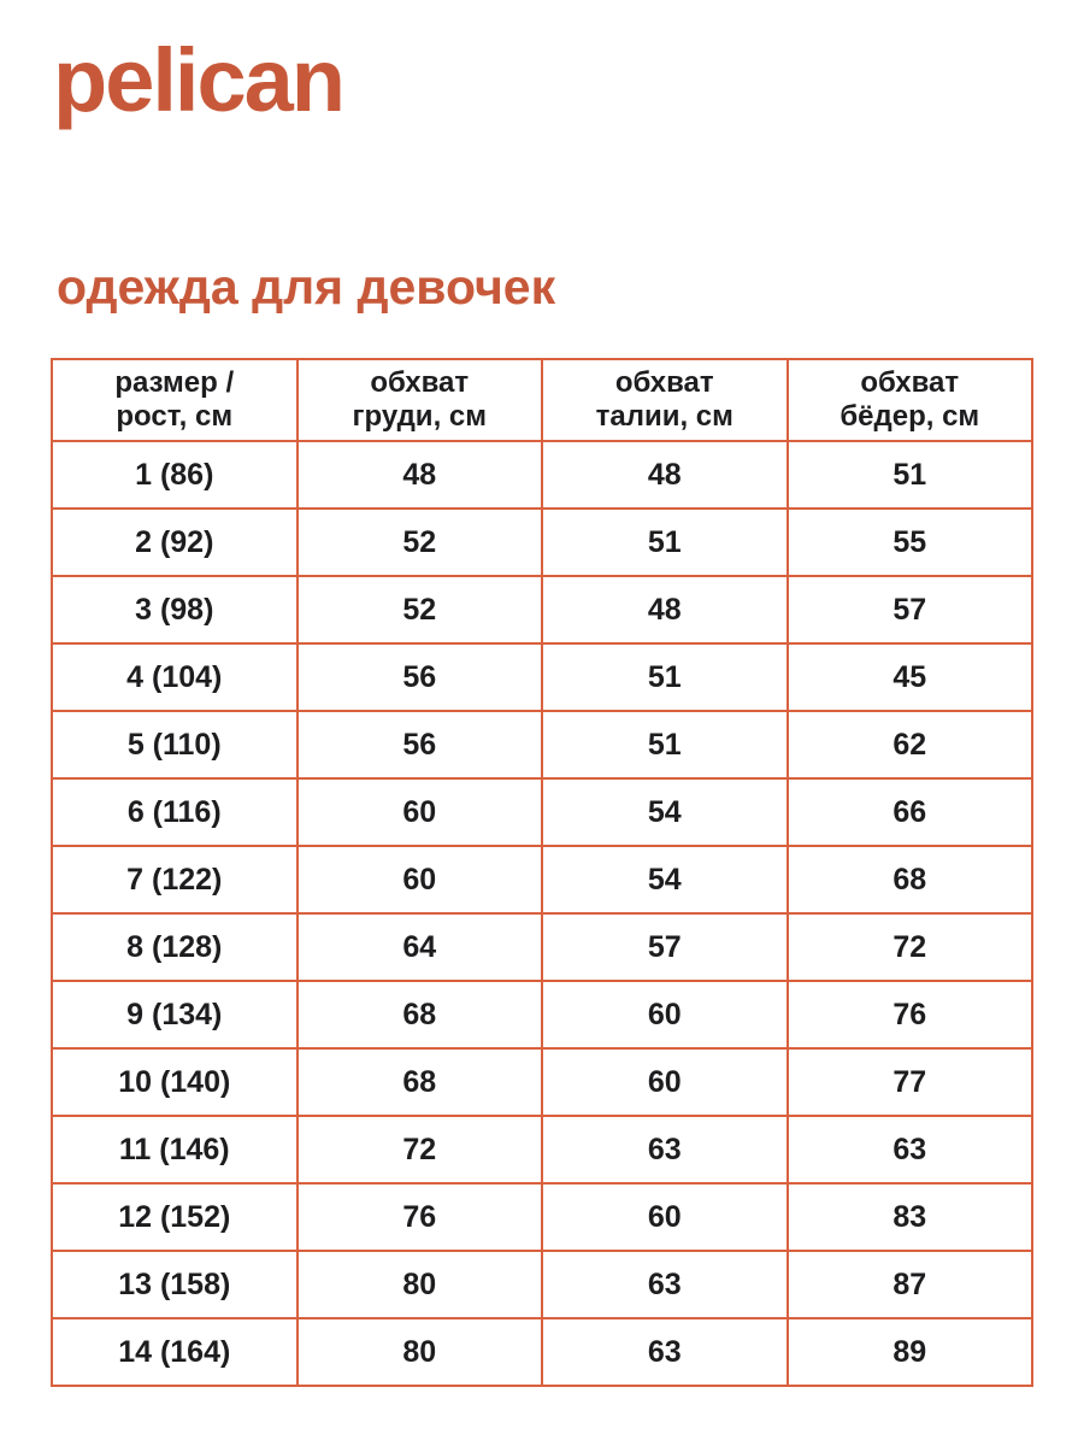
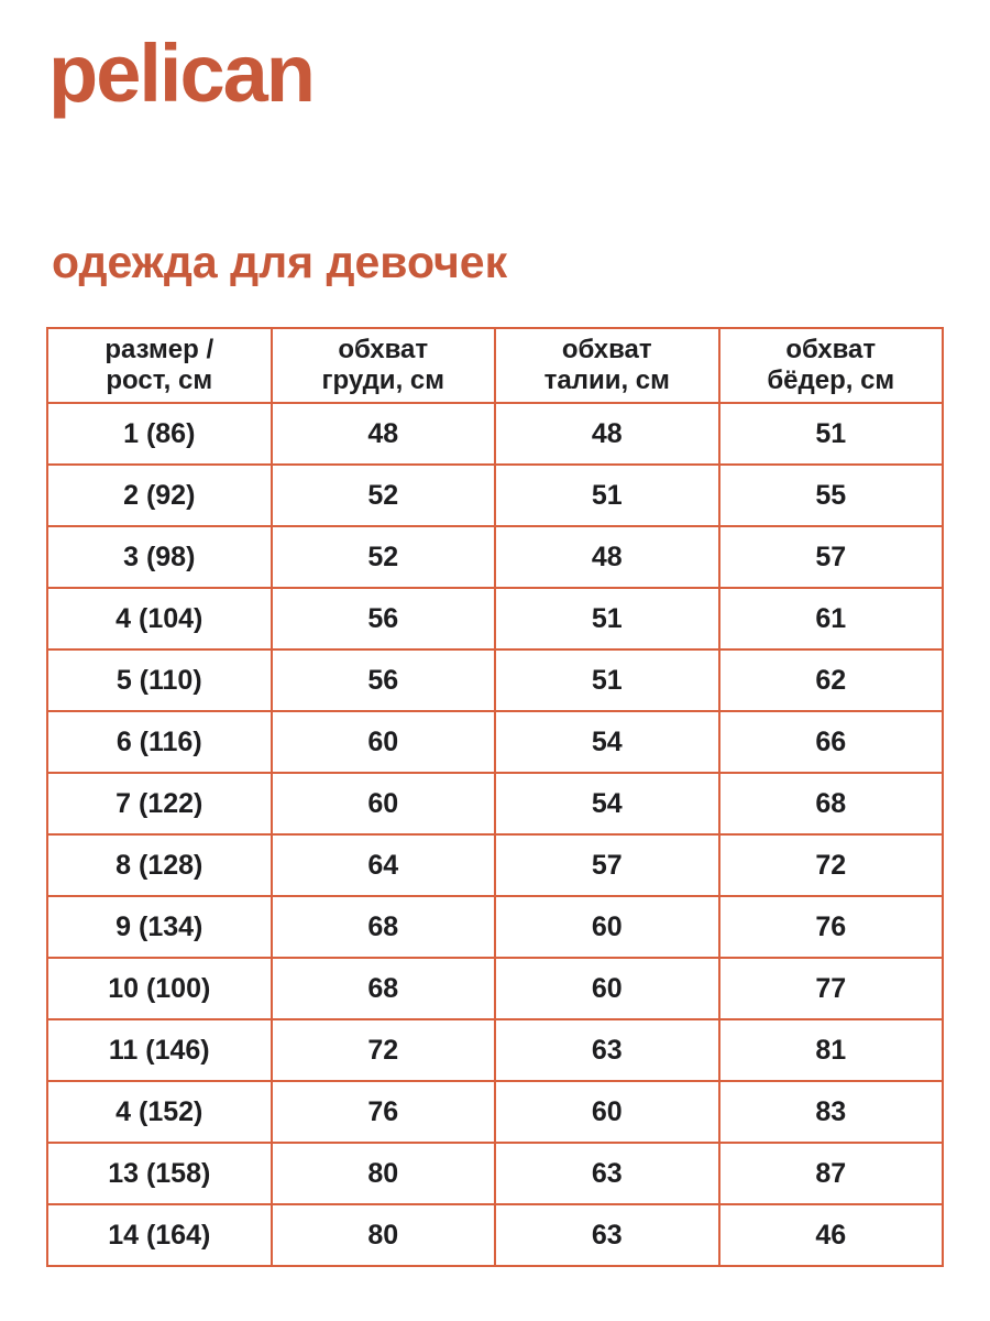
  pelican
  одежда для девочек
  размер / рост, см	обхват груди, см	обхват талии, см	обхват бёдер, см
  1 (86)	48	48	51
  2 (92)	52	51	55
  3 (98)	52	48	57
- 4 (104)	56	51	45
+ 4 (104)	56	51	61
  5 (110)	56	51	62
  6 (116)	60	54	66
  7 (122)	60	54	68
  8 (128)	64	57	72
  9 (134)	68	60	76
- 10 (140)	68	60	77
+ 10 (100)	68	60	77
- 11 (146)	72	63	63
+ 11 (146)	72	63	81
- 12 (152)	76	60	83
+ 4 (152)	76	60	83
  13 (158)	80	63	87
- 14 (164)	80	63	89
+ 14 (164)	80	63	46
